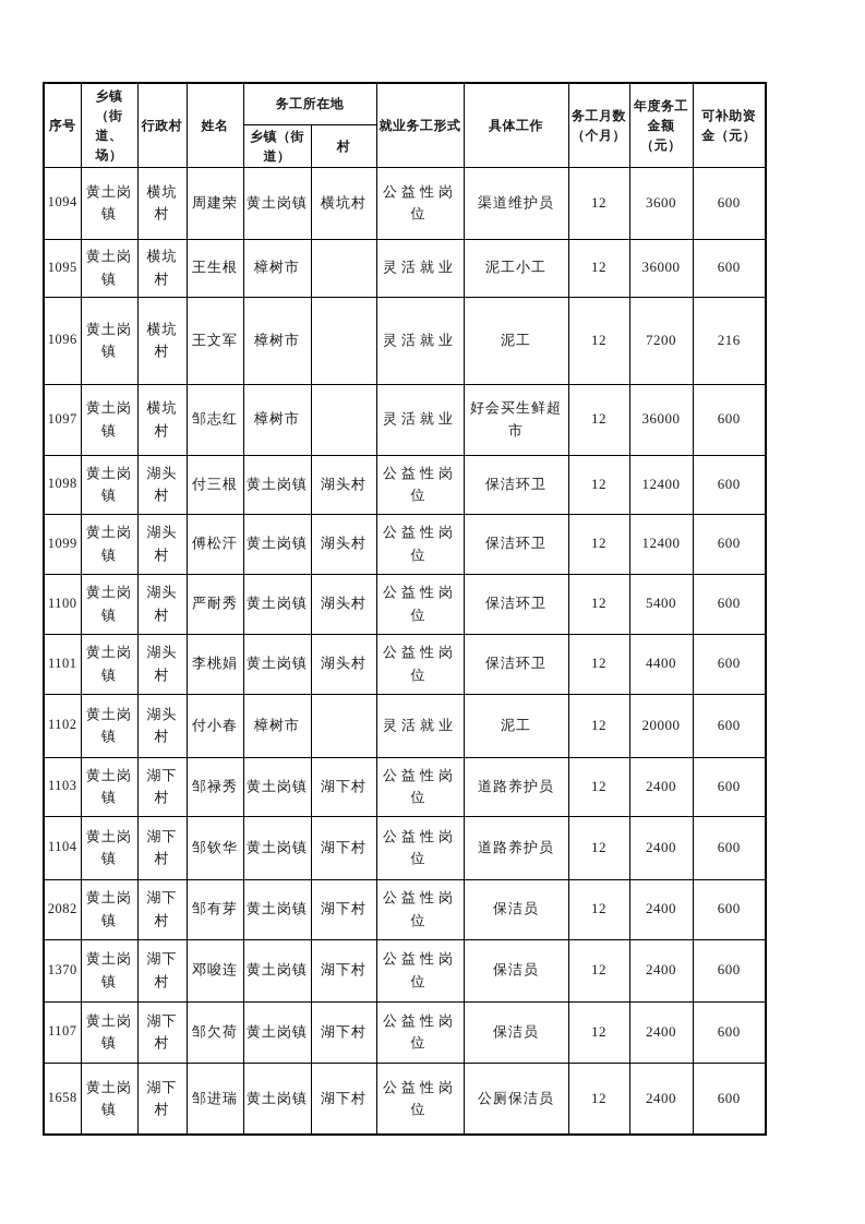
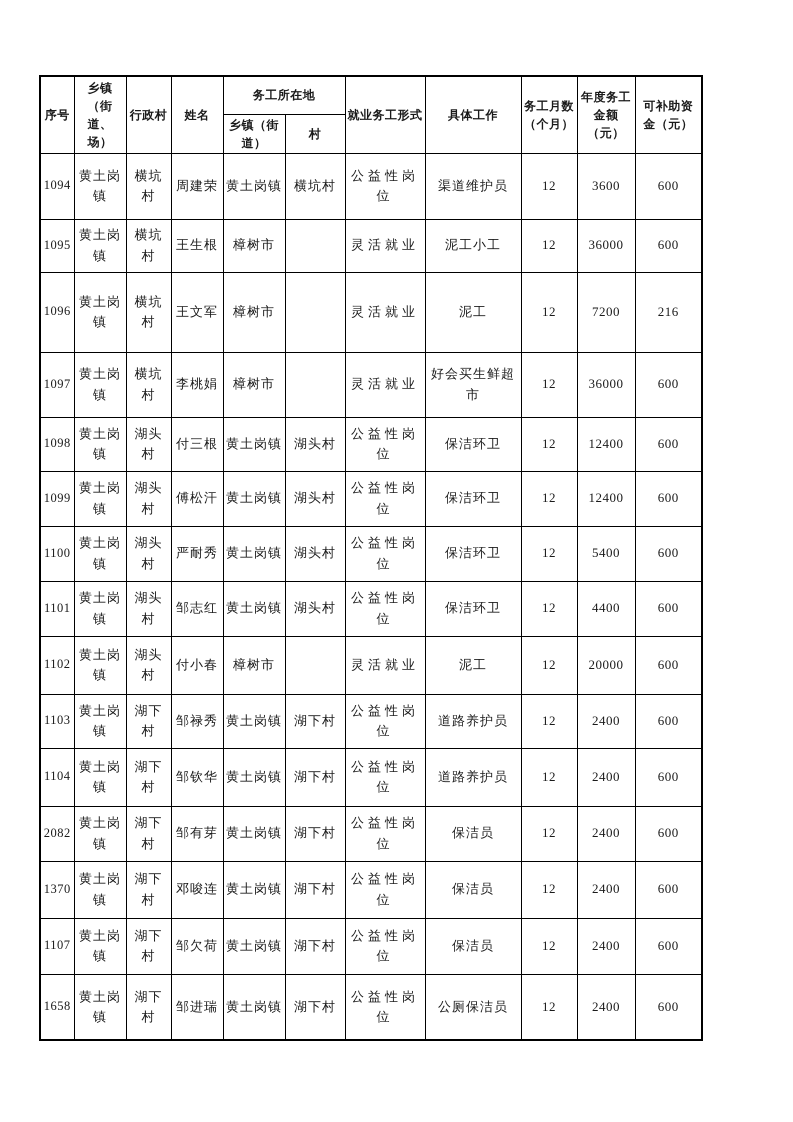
  序号	乡镇（街道、场）	行政村	姓名	务工所在地	就业务工形式	具体工作	务工月数（个月）	年度务工金额（元）	可补助资金（元）
  乡镇（街道）	村
  1094	黄土岗镇	横坑村	周建荣	黄土岗镇	横坑村	公益性岗位	渠道维护员	12	3600	600
  1095	黄土岗镇	横坑村	王生根	樟树市		灵活就业	泥工小工	12	36000	600
  1096	黄土岗镇	横坑村	王文军	樟树市		灵活就业	泥工	12	7200	216
- 1097	黄土岗镇	横坑村	邹志红	樟树市		灵活就业	好会买生鲜超市	12	36000	600
+ 1097	黄土岗镇	横坑村	李桃娟	樟树市		灵活就业	好会买生鲜超市	12	36000	600
  1098	黄土岗镇	湖头村	付三根	黄土岗镇	湖头村	公益性岗位	保洁环卫	12	12400	600
  1099	黄土岗镇	湖头村	傅松汗	黄土岗镇	湖头村	公益性岗位	保洁环卫	12	12400	600
  1100	黄土岗镇	湖头村	严耐秀	黄土岗镇	湖头村	公益性岗位	保洁环卫	12	5400	600
- 1101	黄土岗镇	湖头村	李桃娟	黄土岗镇	湖头村	公益性岗位	保洁环卫	12	4400	600
+ 1101	黄土岗镇	湖头村	邹志红	黄土岗镇	湖头村	公益性岗位	保洁环卫	12	4400	600
  1102	黄土岗镇	湖头村	付小春	樟树市		灵活就业	泥工	12	20000	600
  1103	黄土岗镇	湖下村	邹禄秀	黄土岗镇	湖下村	公益性岗位	道路养护员	12	2400	600
  1104	黄土岗镇	湖下村	邹钦华	黄土岗镇	湖下村	公益性岗位	道路养护员	12	2400	600
  2082	黄土岗镇	湖下村	邹有芽	黄土岗镇	湖下村	公益性岗位	保洁员	12	2400	600
  1370	黄土岗镇	湖下村	邓唆连	黄土岗镇	湖下村	公益性岗位	保洁员	12	2400	600
  1107	黄土岗镇	湖下村	邹欠荷	黄土岗镇	湖下村	公益性岗位	保洁员	12	2400	600
  1658	黄土岗镇	湖下村	邹进瑞	黄土岗镇	湖下村	公益性岗位	公厕保洁员	12	2400	600
